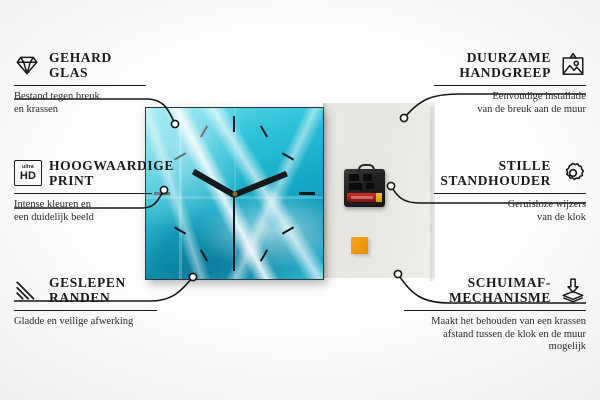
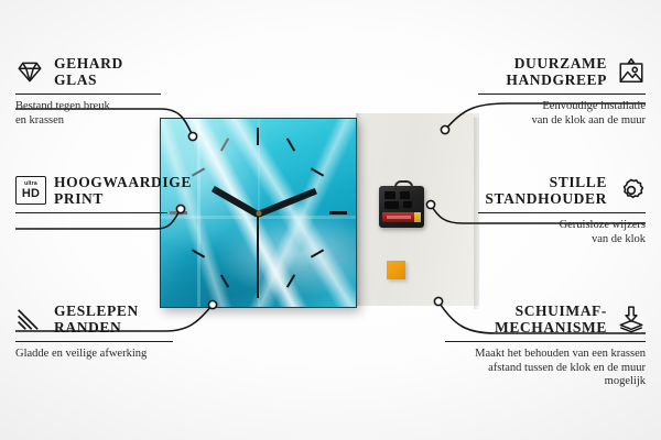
  GEHARD
  GLAS
  Bestand tegen breuk
  en krassen
  HD
  HOOGWAARDIGE
  PRINT
- Intense kleuren en
- een duidelijk beeld
  GESLEPEN
  RANDEN
  Gladde en veilige afwerking
  DUURZAME
  HANDGREEP
  Eenvoudige installatie
- van de breuk aan de muur
+ van de klok aan de muur
  STILLE
  STANDHOUDER
  Geruisloze wijzers
  van de klok
  SCHUIMAF-
  MECHANISME
  Maakt het behouden van een krassen
  afstand tussen de klok en de muur mogelijk
